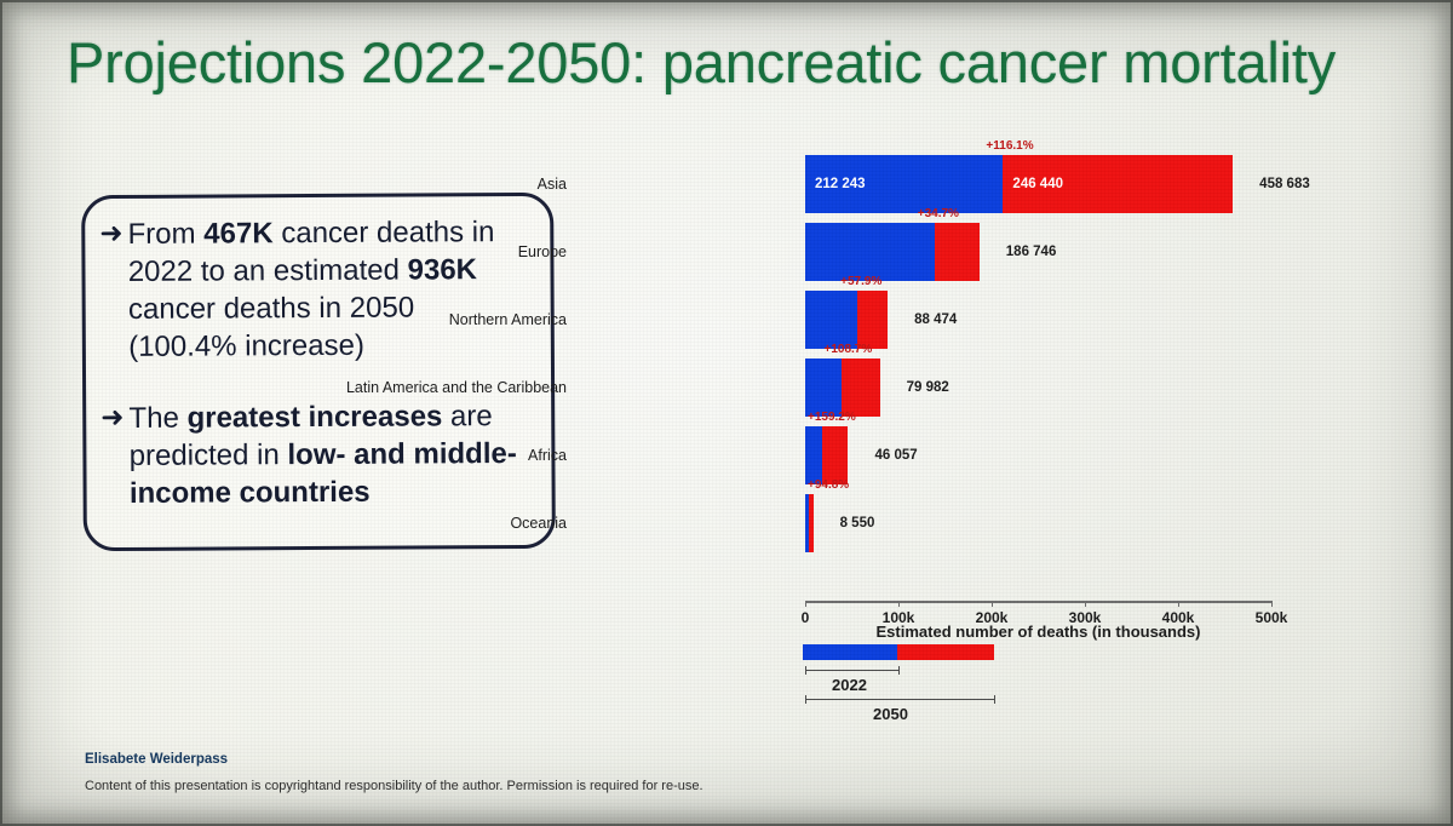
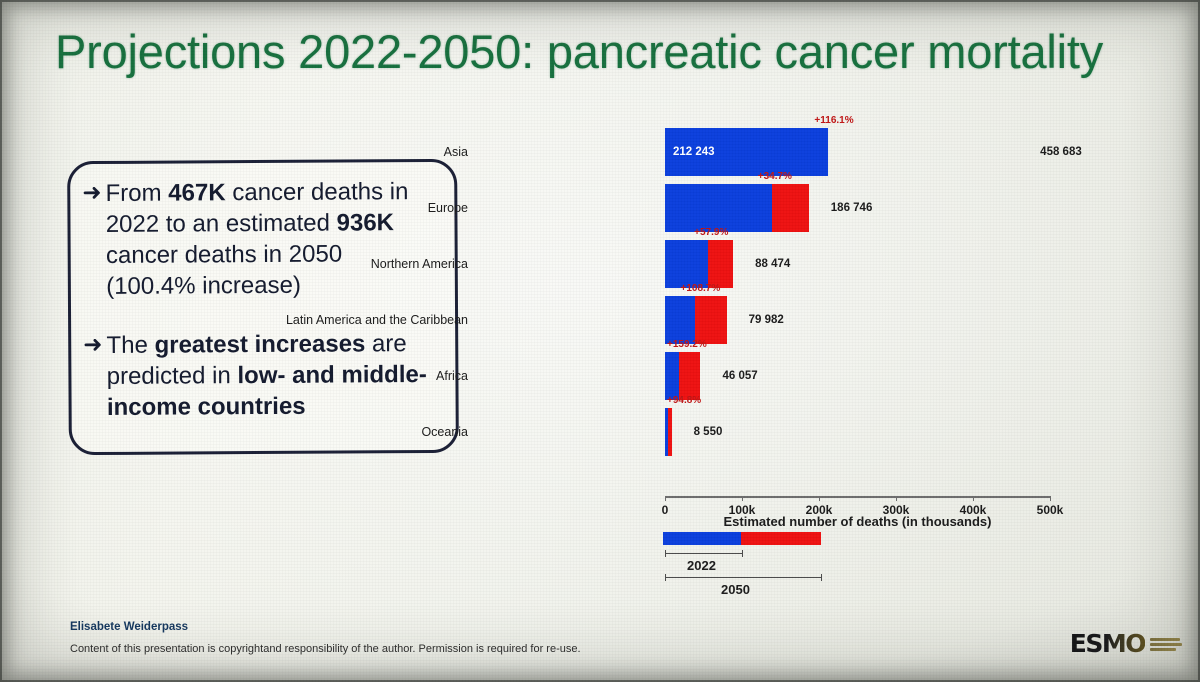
  Projections 2022-2050: pancreatic cancer mortality
  ➜
  From 467K cancer deaths in 2022 to an estimated 936K cancer deaths in 2050 (100.4% increase)
  ➜
  The greatest increases are predicted in low- and middle-income countries
  Asia
  212 243
- 246 440
  +116.1%
  458 683
  Europe
  +34.7%
  186 746
  Northern America
  +57.9%
  88 474
  Latin America and the Caribbean
  +108.7%
  79 982
  Africa
  +159.2%
  46 057
  Oceania
  +94.8%
  8 550
  0
  100k
  200k
  300k
  400k
  500k
  Estimated number of deaths (in thousands)
  2022
  2050
  Elisabete Weiderpass
  Content of this presentation is copyrightand responsibility of the author. Permission is required for re-use.
+ ESMO
